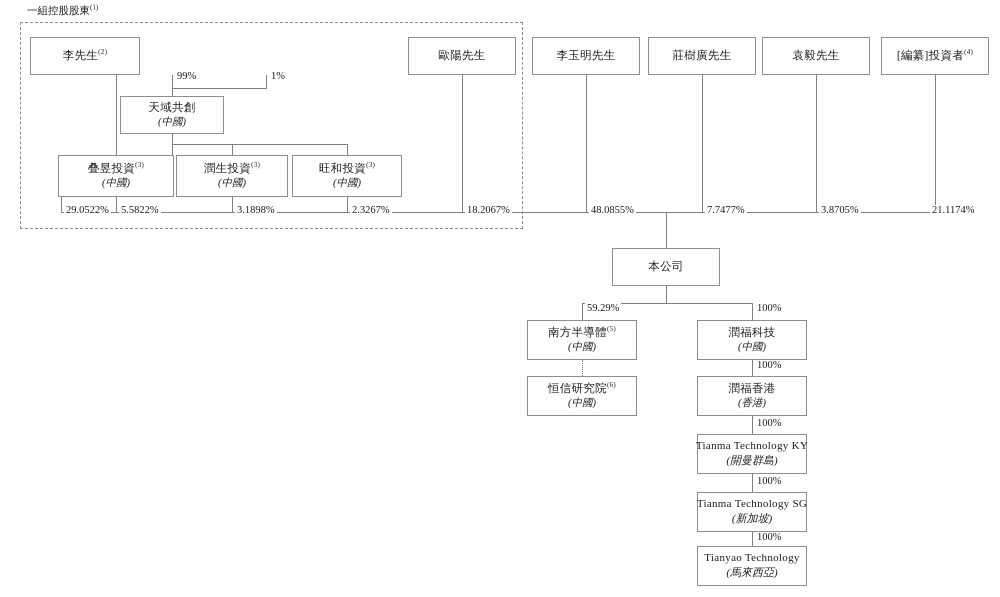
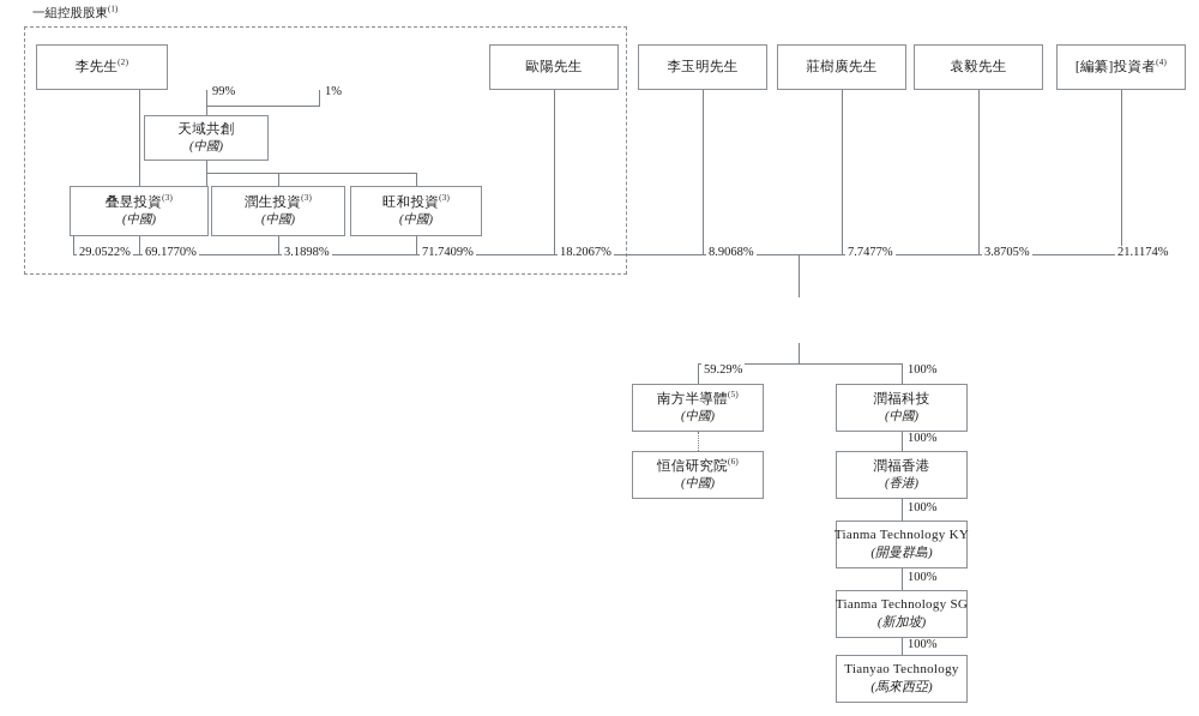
  一組控股股東(1)
  李先生(2)
  歐陽先生
  李玉明先生
  莊樹廣先生
  袁毅先生
  [編纂]投資者(4)
  天域共創
  (中國)
  叠昱投資(3)
  (中國)
  潤生投資(3)
  (中國)
  旺和投資(3)
  (中國)
- 本公司
  南方半導體(5)
  (中國)
  恒信研究院(6)
  (中國)
  潤福科技
  (中國)
  潤福香港
  (香港)
  Tianma Technology KY
  (開曼群島)
  Tianma Technology SG
  (新加坡)
  Tianyao Technology
  (馬來西亞)
  99%
  1%
  29.0522%
- 5.5822%
+ 69.1770%
  3.1898%
- 2.3267%
+ 71.7409%
  18.2067%
- 48.0855%
+ 8.9068%
  7.7477%
  3.8705%
  21.1174%
  59.29%
  100%
  100%
  100%
  100%
  100%
